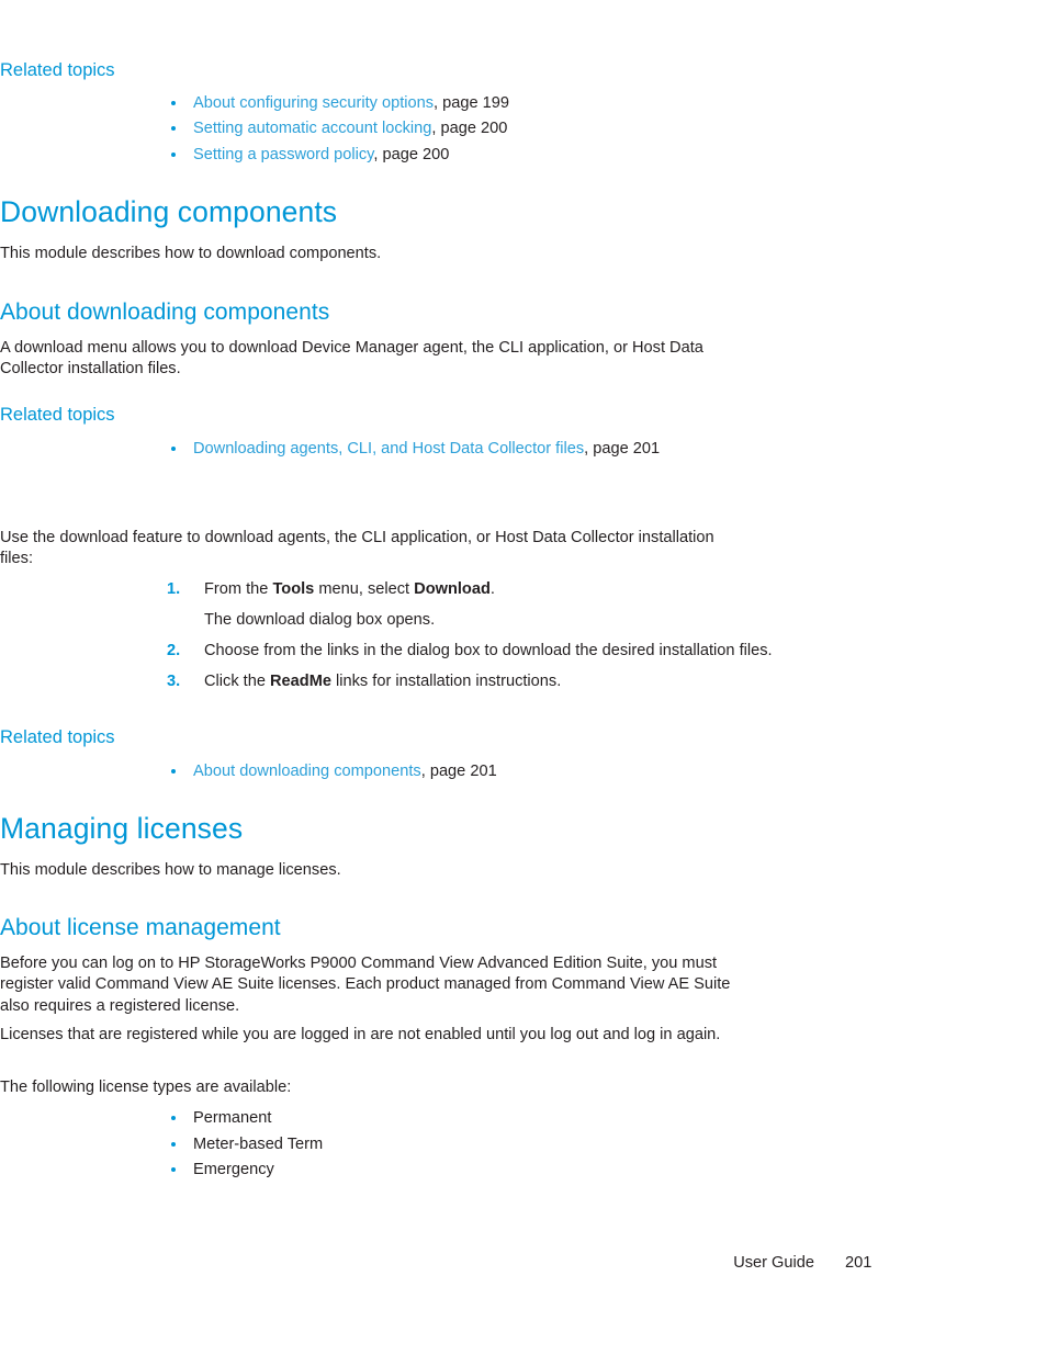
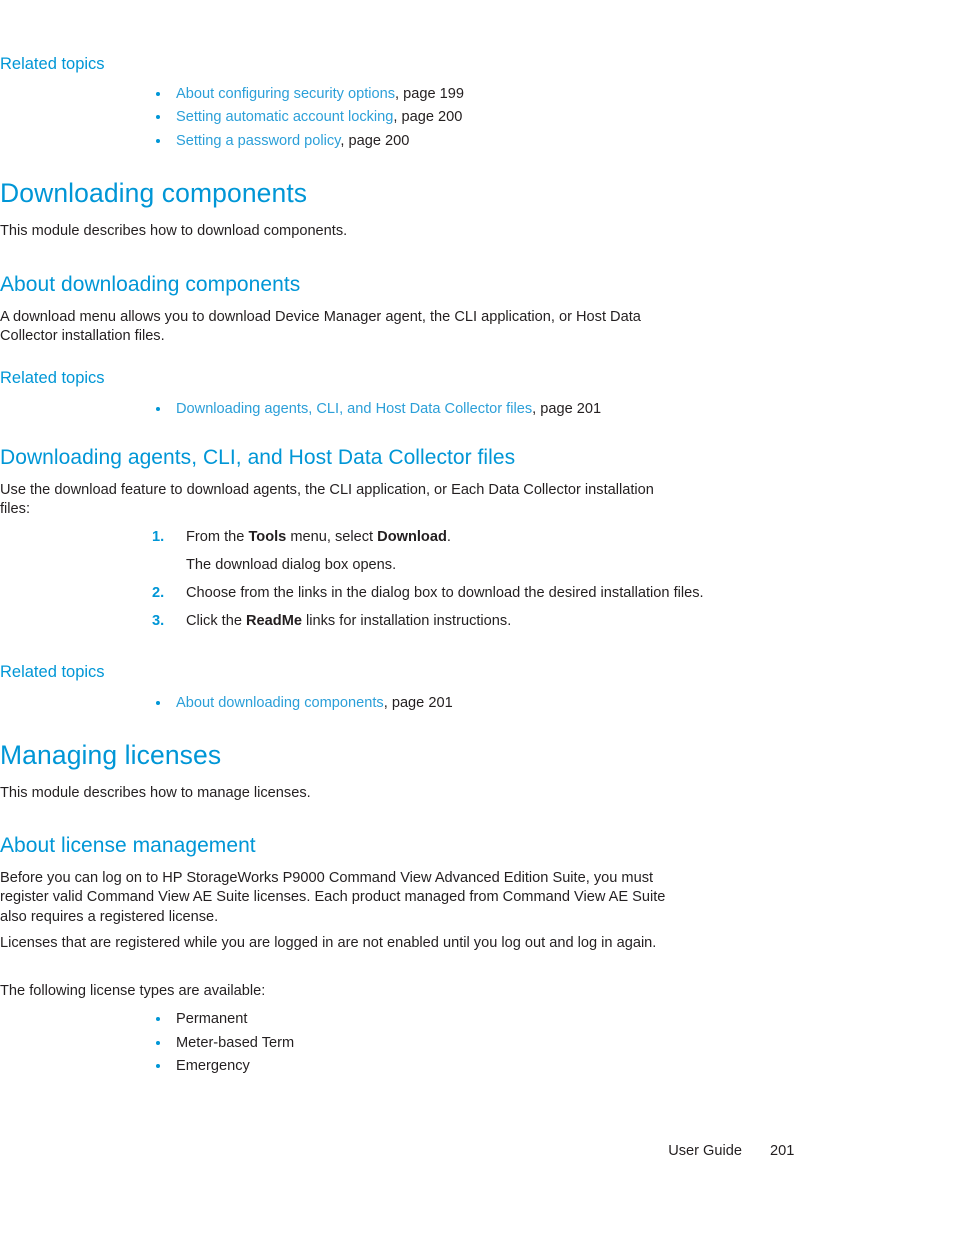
  Related topics
  About configuring security options, page 199
  Setting automatic account locking, page 200
  Setting a password policy, page 200
  Downloading components
  This module describes how to download components.
  About downloading components
  A download menu allows you to download Device Manager agent, the CLI application, or Host Data Collector installation files.
  Related topics
  Downloading agents, CLI, and Host Data Collector files, page 201
+ Downloading agents, CLI, and Host Data Collector files
- Use the download feature to download agents, the CLI application, or Host Data Collector installation files:
+ Use the download feature to download agents, the CLI application, or Each Data Collector installation files:
  1.
  From the Tools menu, select Download.
  The download dialog box opens.
  2.
  Choose from the links in the dialog box to download the desired installation files.
  3.
  Click the ReadMe links for installation instructions.
  Related topics
  About downloading components, page 201
  Managing licenses
  This module describes how to manage licenses.
  About license management
  Before you can log on to HP StorageWorks P9000 Command View Advanced Edition Suite, you must register valid Command View AE Suite licenses. Each product managed from Command View AE Suite also requires a registered license.
  Licenses that are registered while you are logged in are not enabled until you log out and log in again.
  The following license types are available:
  Permanent
  Meter-based Term
  Emergency
  User Guide 201
